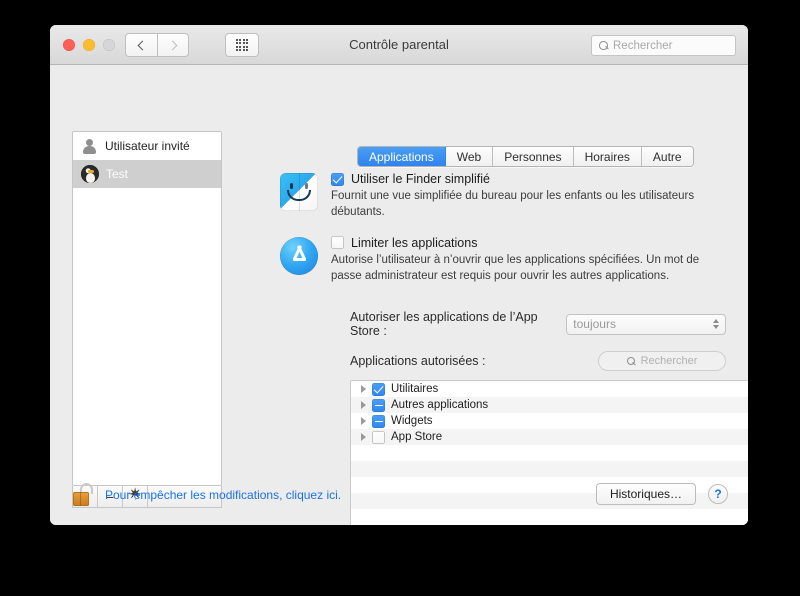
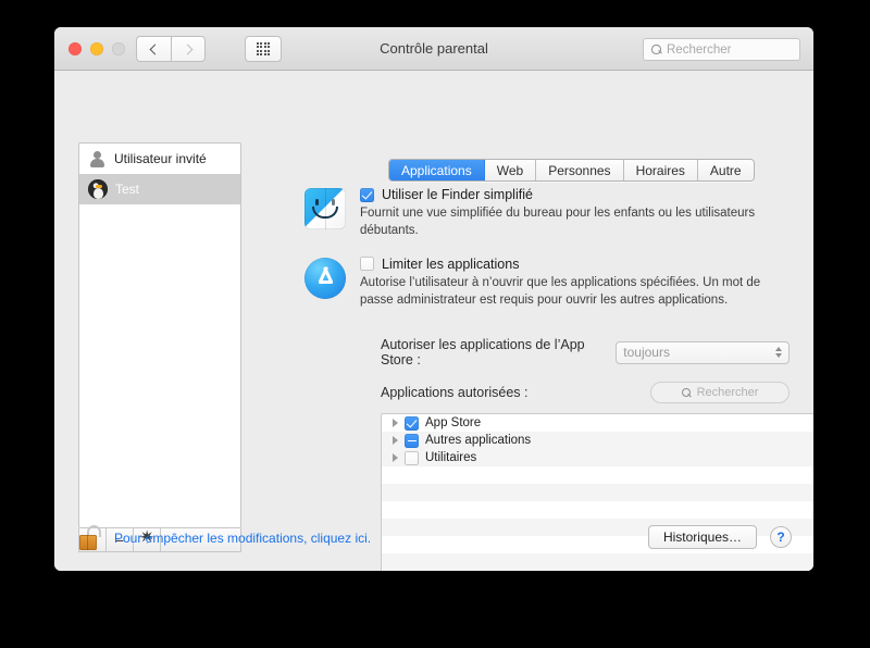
  Contrôle parental
  Rechercher
  Utilisateur invité
  Test
  −
  Applications
  Web
  Personnes
  Horaires
  Autre
  Utiliser le Finder simplifié
  Fournit une vue simplifiée du bureau pour les enfants ou les utilisateurs débutants.
  Limiter les applications
  Autorise l’utilisateur à n’ouvrir que les applications spécifiées. Un mot de passe administrateur est requis pour ouvrir les autres applications.
  Autoriser les applications de l’App Store :
  toujours
  Applications autorisées :
  Rechercher
- Utilitaires
+ App Store
  Autres applications
- Widgets
- App Store
+ Utilitaires
  Pour empêcher les modifications, cliquez ici.
  Historiques…
  ?
